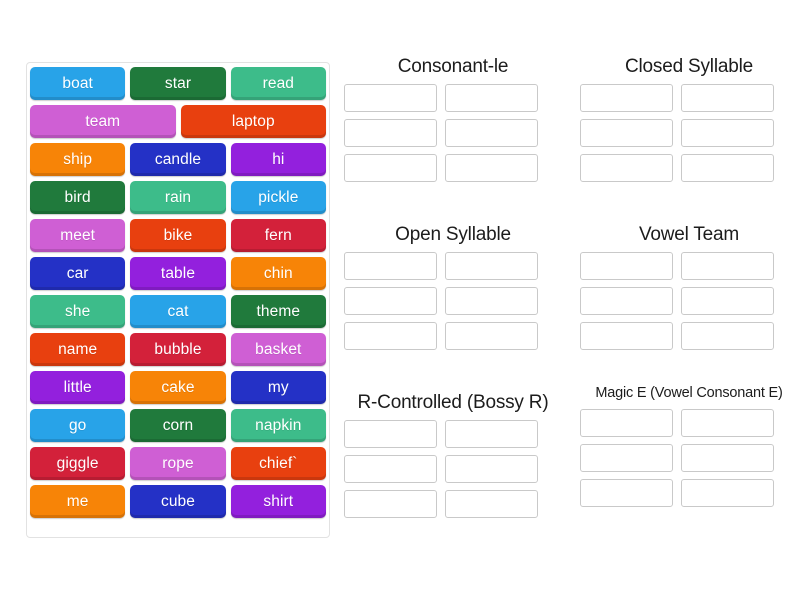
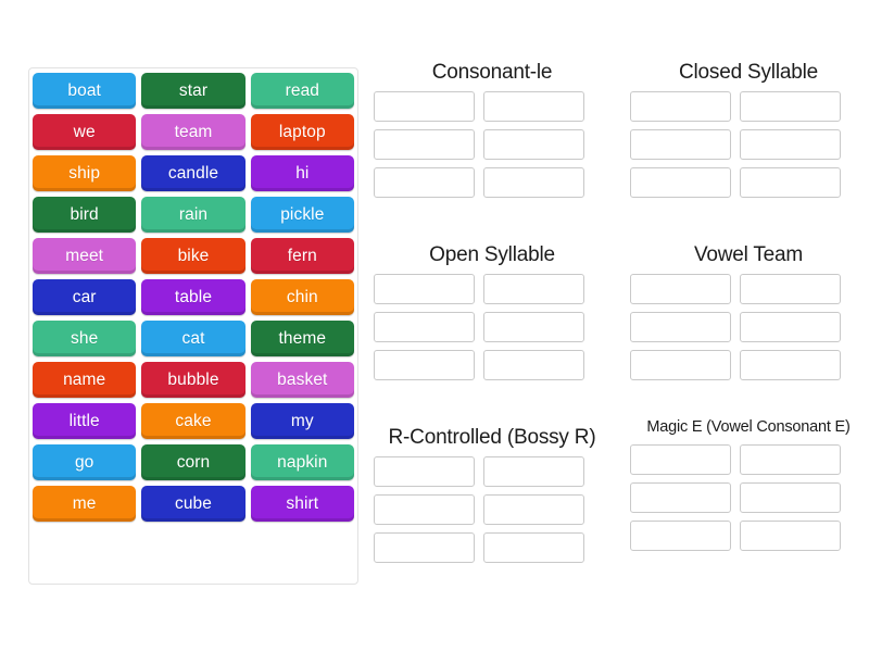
  boat
  star
  read
+ we
  team
  laptop
  ship
  candle
  hi
  bird
  rain
  pickle
  meet
  bike
  fern
  car
  table
  chin
  she
  cat
  theme
  name
  bubble
  basket
  little
  cake
  my
  go
  corn
  napkin
- giggle
- rope
- chief`
  me
  cube
  shirt
  Consonant-le
  Closed Syllable
  Open Syllable
  Vowel Team
  R-Controlled (Bossy R)
  Magic E (Vowel Consonant E)
